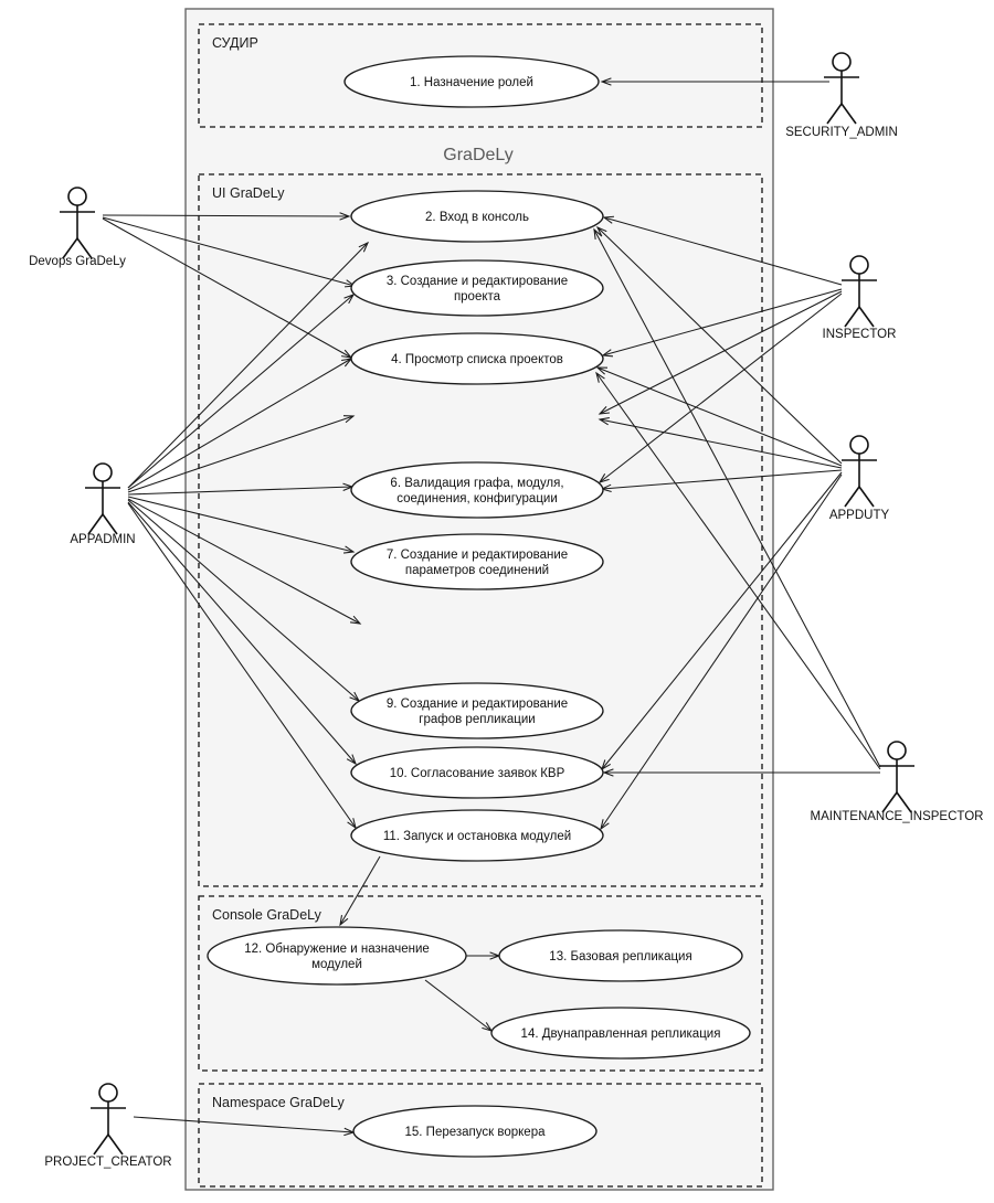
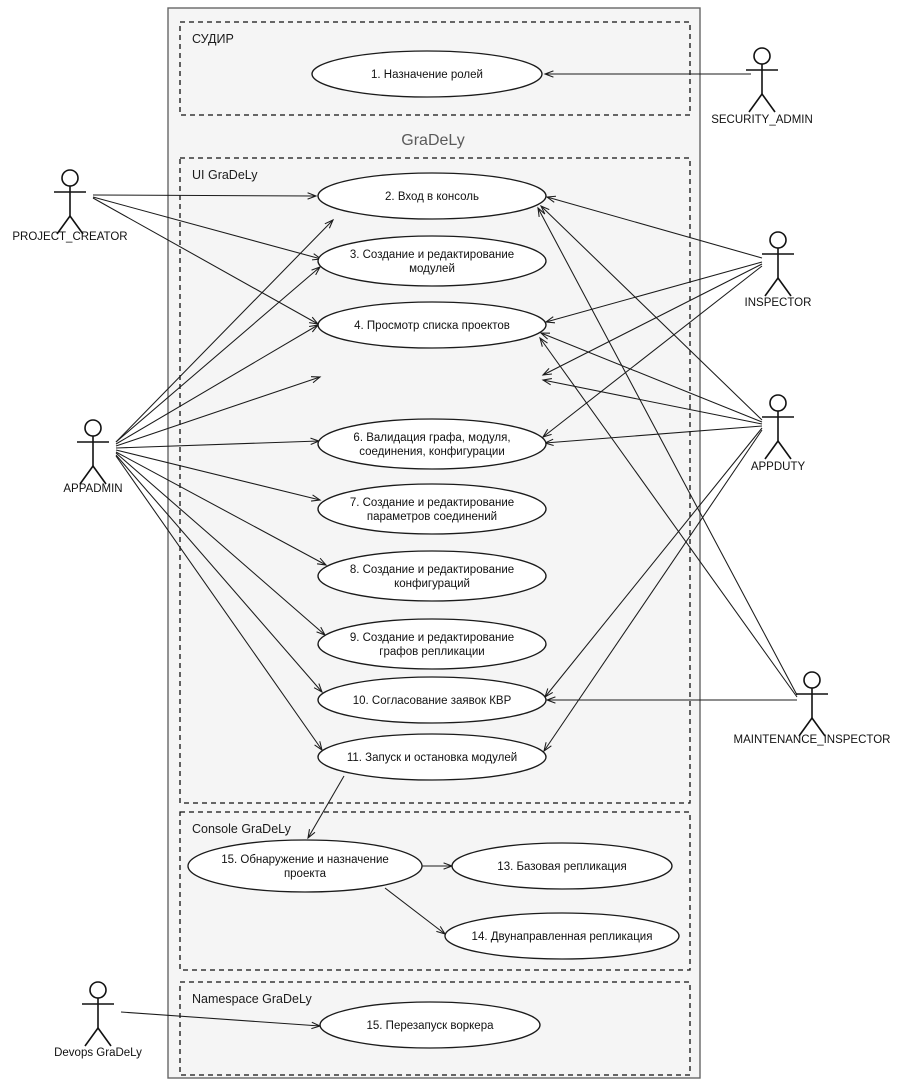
  СУДИР
  UI GraDeLy
  Console GraDeLy
  Namespace GraDeLy
  GraDeLy
  1. Назначение ролей
  2. Вход в консоль
  3. Создание и редактирование
- проекта
+ модулей
  4. Просмотр списка проектов
  6. Валидация графа, модуля,
  соединения, конфигурации
  7. Создание и редактирование
  параметров соединений
+ 8. Создание и редактирование
+ конфигураций
  9. Создание и редактирование
  графов репликации
  10. Согласование заявок КВР
  11. Запуск и остановка модулей
- 12. Обнаружение и назначение
+ 15. Обнаружение и назначение
- модулей
+ проекта
  13. Базовая репликация
  14. Двунаправленная репликация
  15. Перезапуск воркера
  SECURITY_ADMIN
- Devops GraDeLy
+ PROJECT_CREATOR
  INSPECTOR
  APPADMIN
  APPDUTY
  MAINTENANCE_INSPECTOR
- PROJECT_CREATOR
+ Devops GraDeLy
